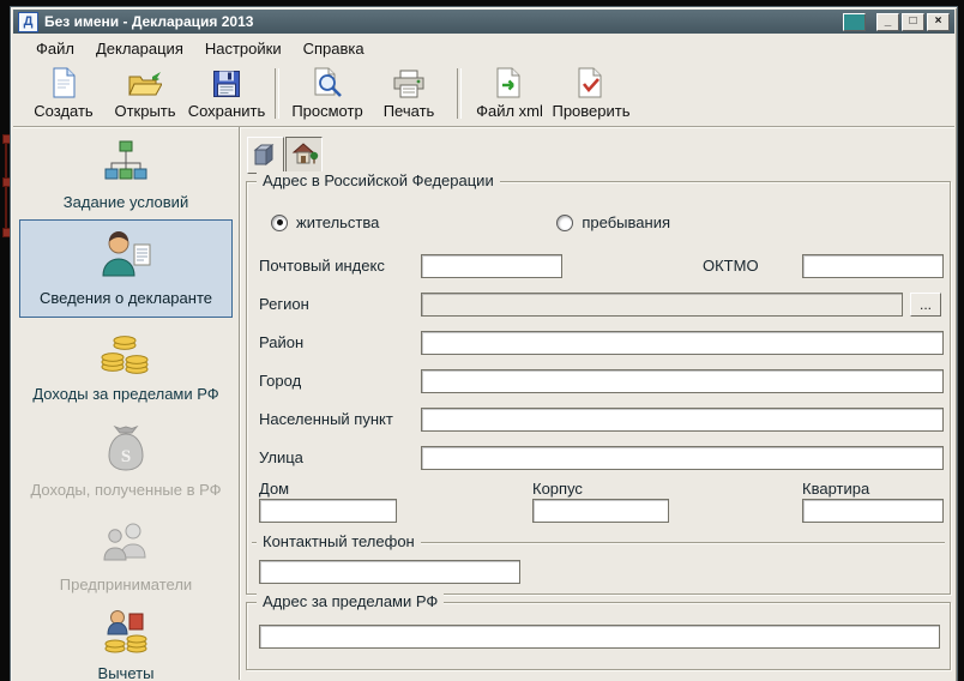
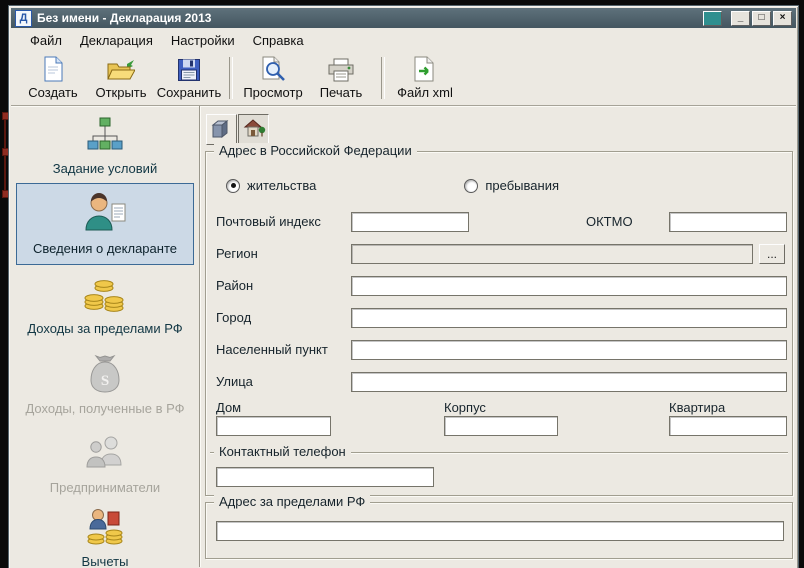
  Д
  Без имени - Декларация 2013
  _
  □
  ×
  Файл
  Декларация
  Настройки
  Справка
  Создать
  Открыть
  Сохранить
  Просмотр
  Печать
  Файл xml
- Проверить
  Задание условий
  Сведения о декларанте
  Доходы за пределами РФ
  S
  Доходы, полученные в РФ
  Предприниматели
  Вычеты
  Адрес в Российской Федерации
  жительства
  пребывания
  Почтовый индекс
  ОКТМО
  Регион
  ...
  Район
  Город
  Населенный пункт
  Улица
  Дом
  Корпус
  Квартира
  Контактный телефон
  Адрес за пределами РФ
